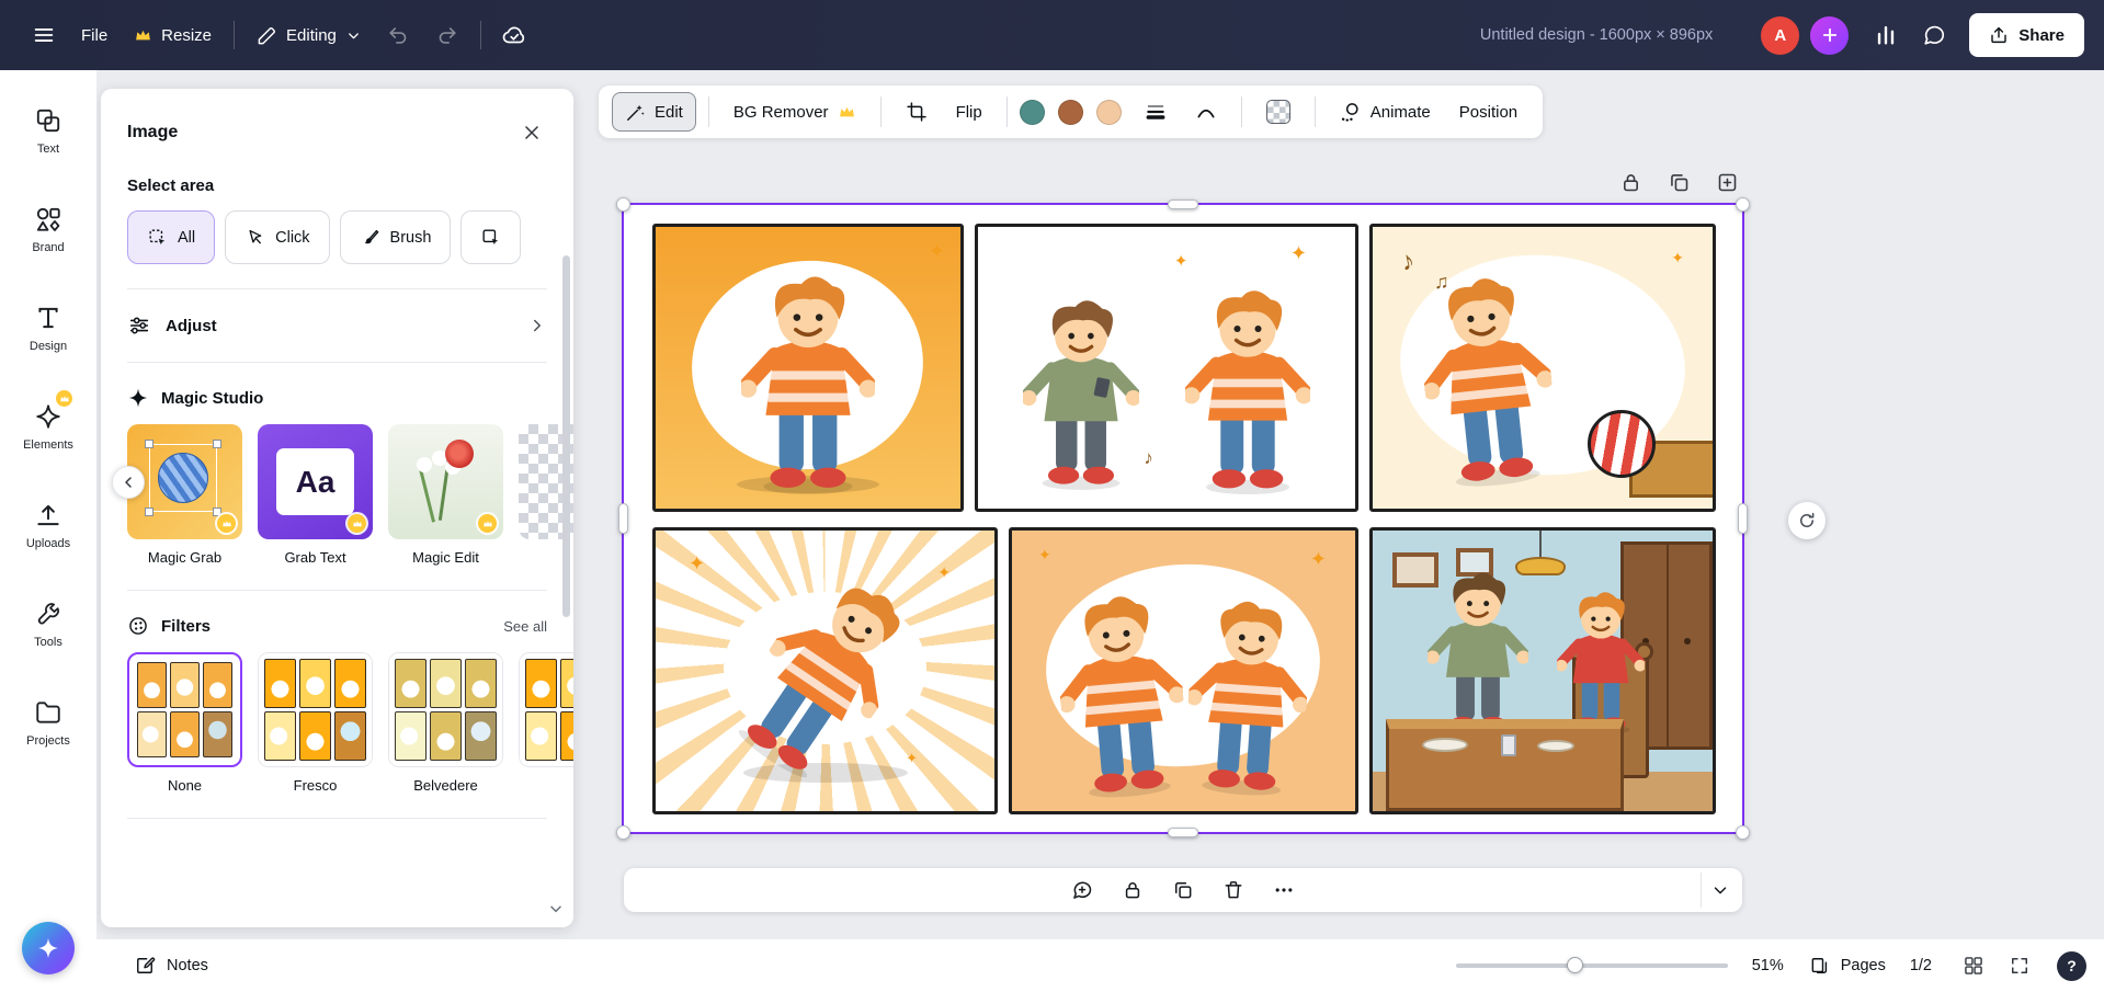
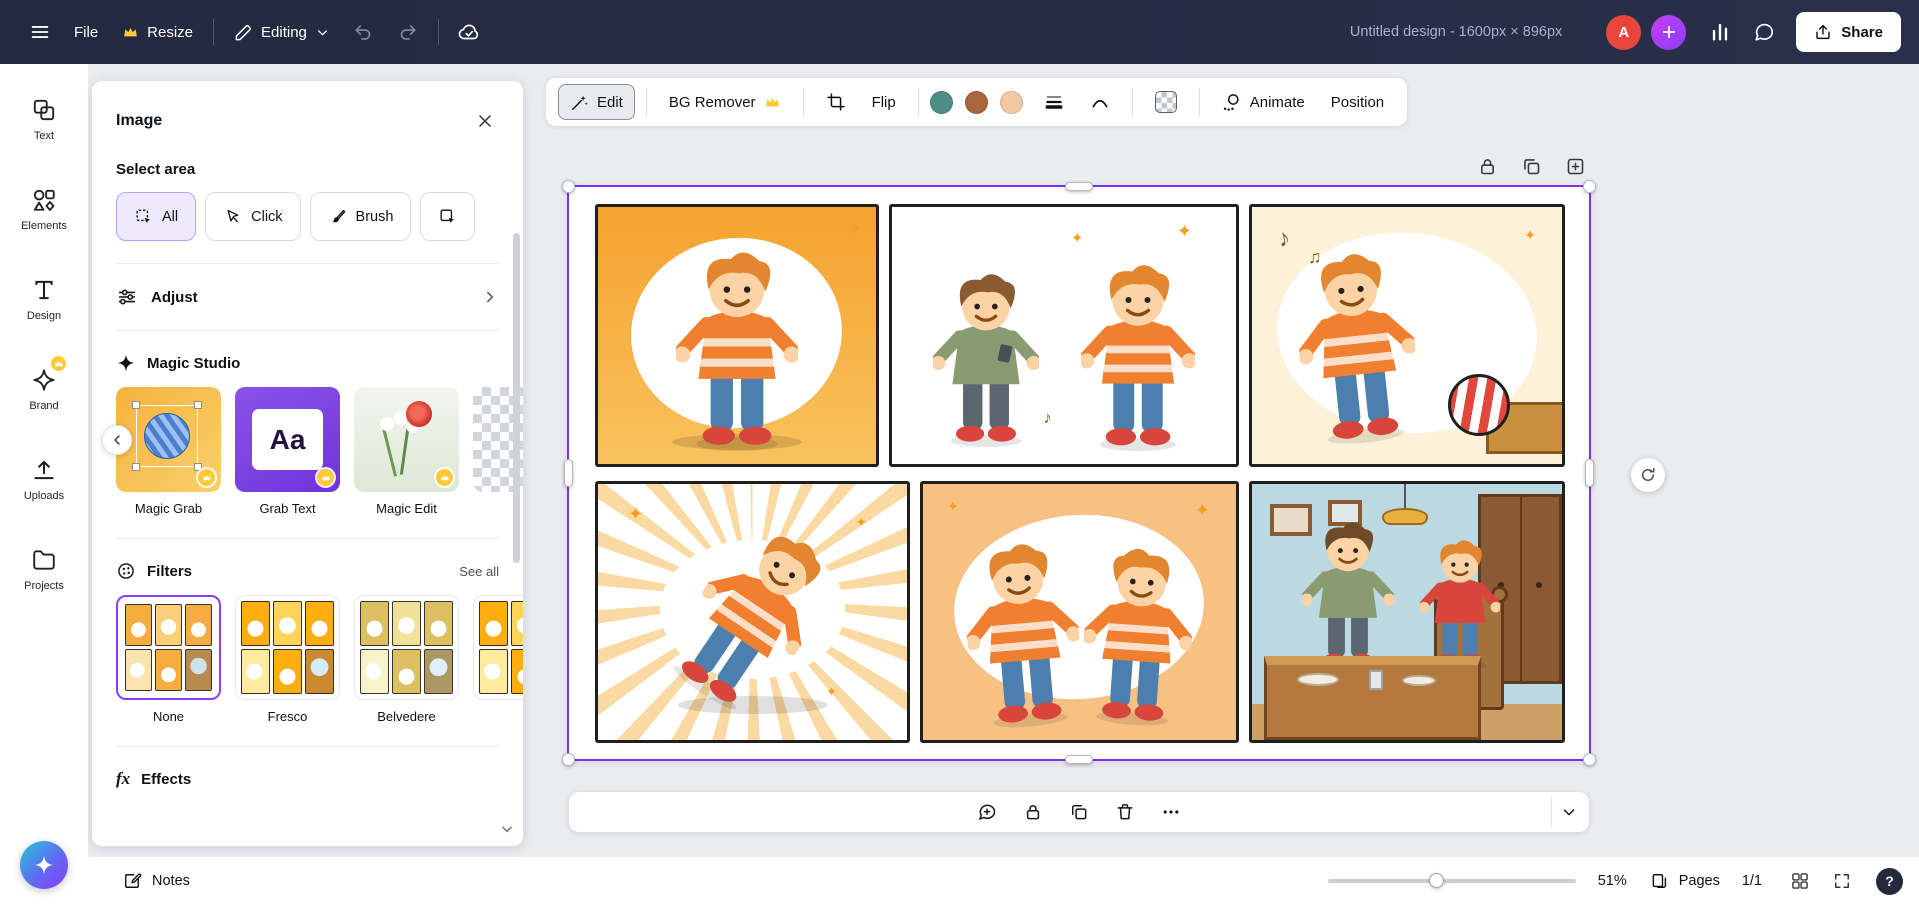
  File
  Resize
  Editing
  Untitled design - 1600px × 896px
  A
  Share
  Text
- Brand
+ Elements
  Design
- Elements
+ Brand
  Uploads
- Tools
  Projects
  Image
  Select area
  All
  Click
  Brush
  Adjust
  Magic Studio
  Magic Grab
  Aa
  Grab Text
  Magic Edit
  Filters
  See all
  None
  Fresco
  Belvedere
+ fx
+ Effects
  Edit
  BG Remover
  Flip
  Animate
  Position
  Notes
  51%
  Pages
- 1/2
+ 1/1
  ?
